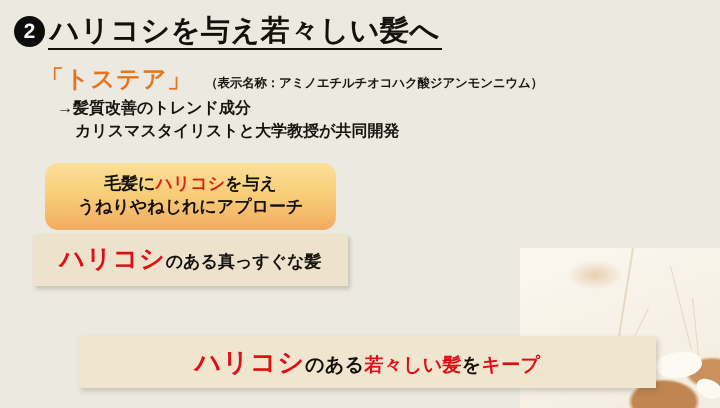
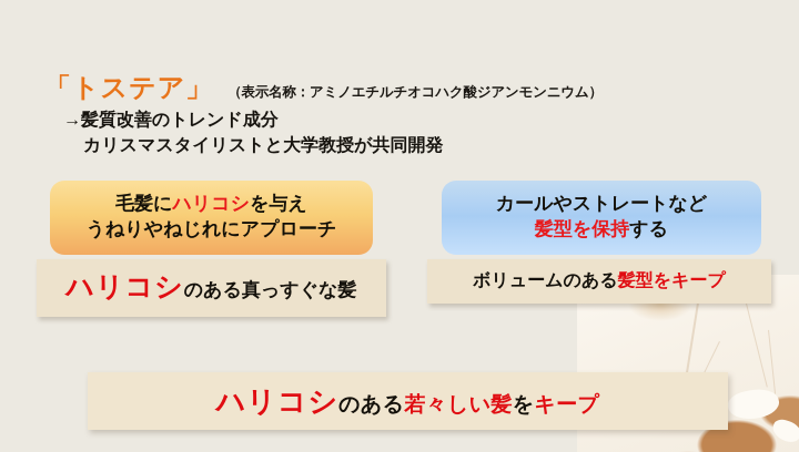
- 2
- ハリコシを与え若々しい髪へ
  「トステア」
  （表示名称：アミノエチルチオコハク酸ジアンモンニウム）
  →髪質改善のトレンド成分
  カリスマスタイリストと大学教授が共同開発
  毛髪にハリコシを与え
  うねりやねじれにアプローチ
  ハリコシのある真っすぐな髪
+ カールやストレートなど
+ 髪型を保持する
+ ボリュームのある髪型をキープ
  ハリコシのある若々しい髪をキープ
